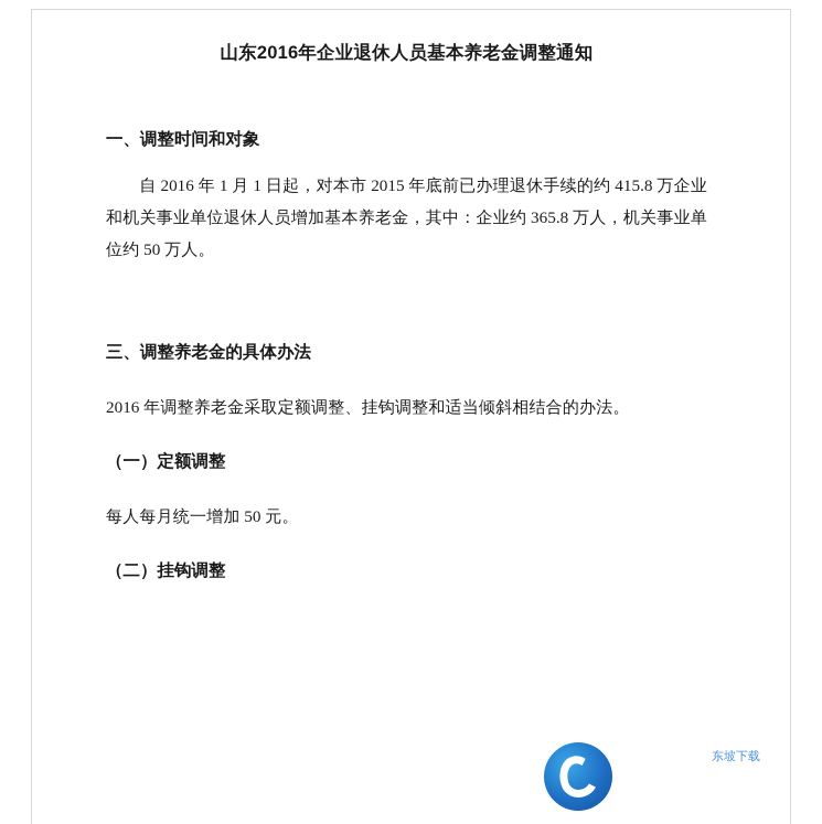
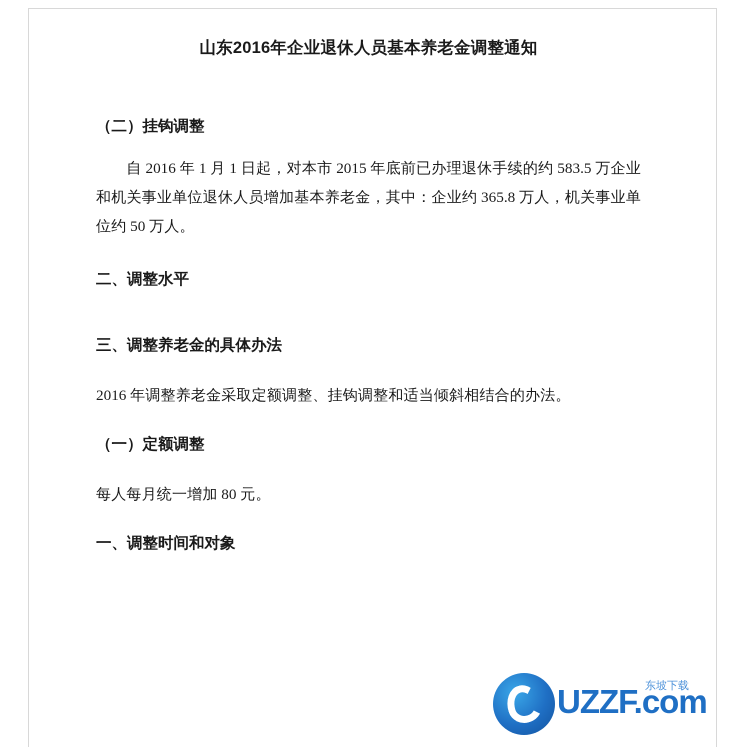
  山东2016年企业退休人员基本养老金调整通知
- 一、调整时间和对象
+ （二）挂钩调整
- 自 2016 年 1 月 1 日起，对本市 2015 年底前已办理退休手续的约 415.8 万企业和机关事业单位退休人员增加基本养老金，其中：企业约 365.8 万人，机关事业单位约 50 万人。
+ 自 2016 年 1 月 1 日起，对本市 2015 年底前已办理退休手续的约 583.5 万企业和机关事业单位退休人员增加基本养老金，其中：企业约 365.8 万人，机关事业单位约 50 万人。
+ 二、调整水平
  三、调整养老金的具体办法
  2016 年调整养老金采取定额调整、挂钩调整和适当倾斜相结合的办法。
  （一）定额调整
- 每人每月统一增加 50 元。
+ 每人每月统一增加 80 元。
- （二）挂钩调整
+ 一、调整时间和对象
+ UZZF.com
  东坡下载
